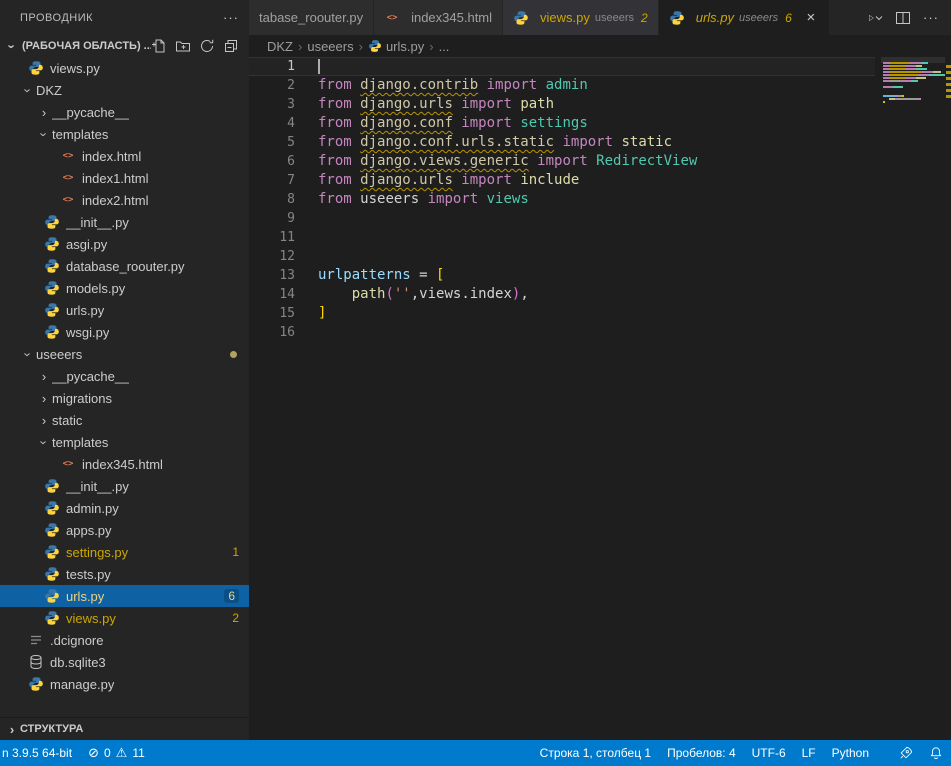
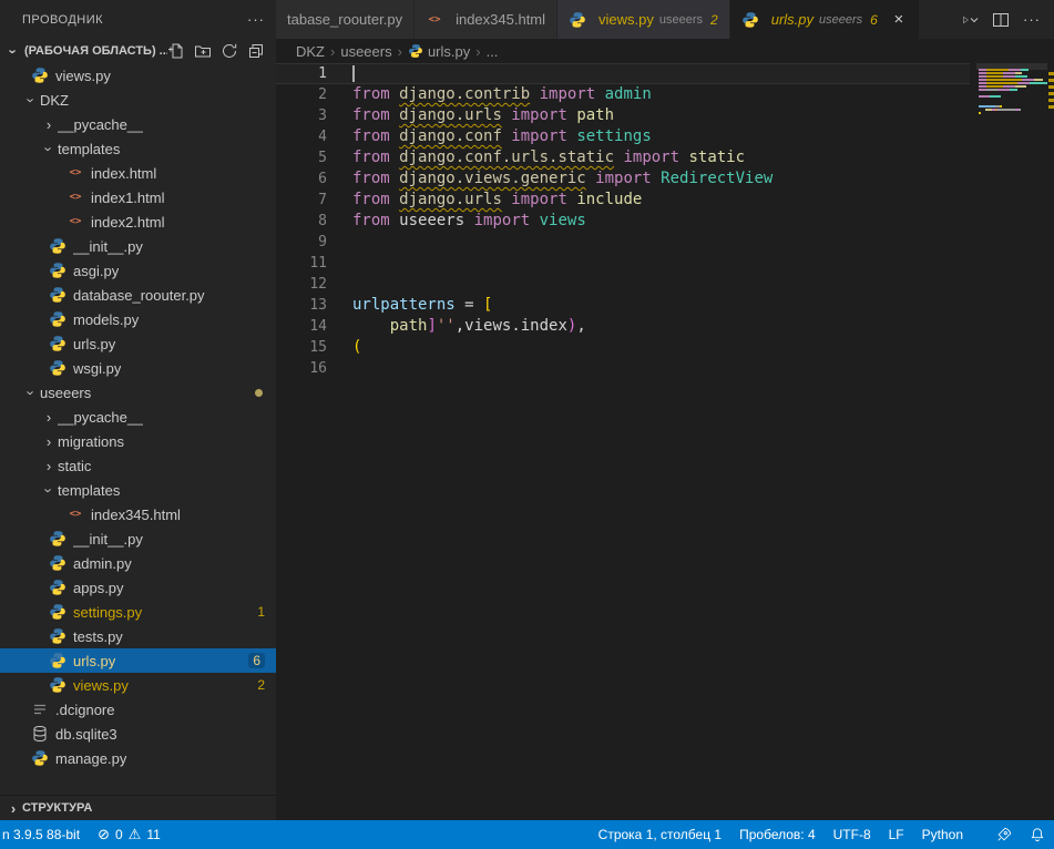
  ПРОВОДНИК
  ···
  (РАБОЧАЯ ОБЛАСТЬ) ..
  views.py
  DKZ
  ›
  __pycache__
  templates
  <>
  index.html
  <>
  index1.html
  <>
  index2.html
  __init__.py
  asgi.py
  database_roouter.py
  models.py
  urls.py
  wsgi.py
  useeers
  ›
  __pycache__
  ›
  migrations
  ›
  static
  templates
  <>
  index345.html
  __init__.py
  admin.py
  apps.py
  settings.py
  1
  tests.py
  urls.py
  6
  views.py
  2
  .dcignore
  db.sqlite3
  manage.py
  ›
  СТРУКТУРА
  tabase_roouter.py
  <>
  index345.html
  views.py
  useeers
  2
  urls.py
  useeers
  6
  ×
  ···
  DKZ
  ›
  useeers
  ›
  urls.py
  ›
  ...
  1
  2
  from django.contrib import admin
  3
  from django.urls import path
  4
  from django.conf import settings
  5
  from django.conf.urls.static import static
  6
  from django.views.generic import RedirectView
  7
  from django.urls import include
  8
  from useeers import views
  9
  11
  12
  13
  urlpatterns = [
  14
- path('',views.index),
+ path]'',views.index),
  15
- ]
+ (
  16
- n 3.9.5 64-bit
+ n 3.9.5 88-bit
  ⊘
  0
  ⚠
  11
  Строка 1, столбец 1
  Пробелов: 4
- UTF-6
+ UTF-8
  LF
  Python
